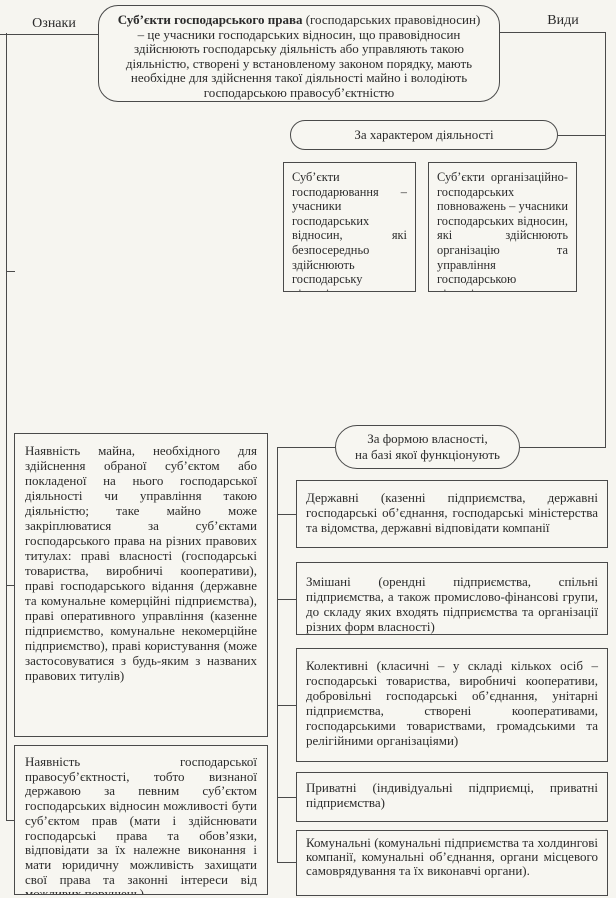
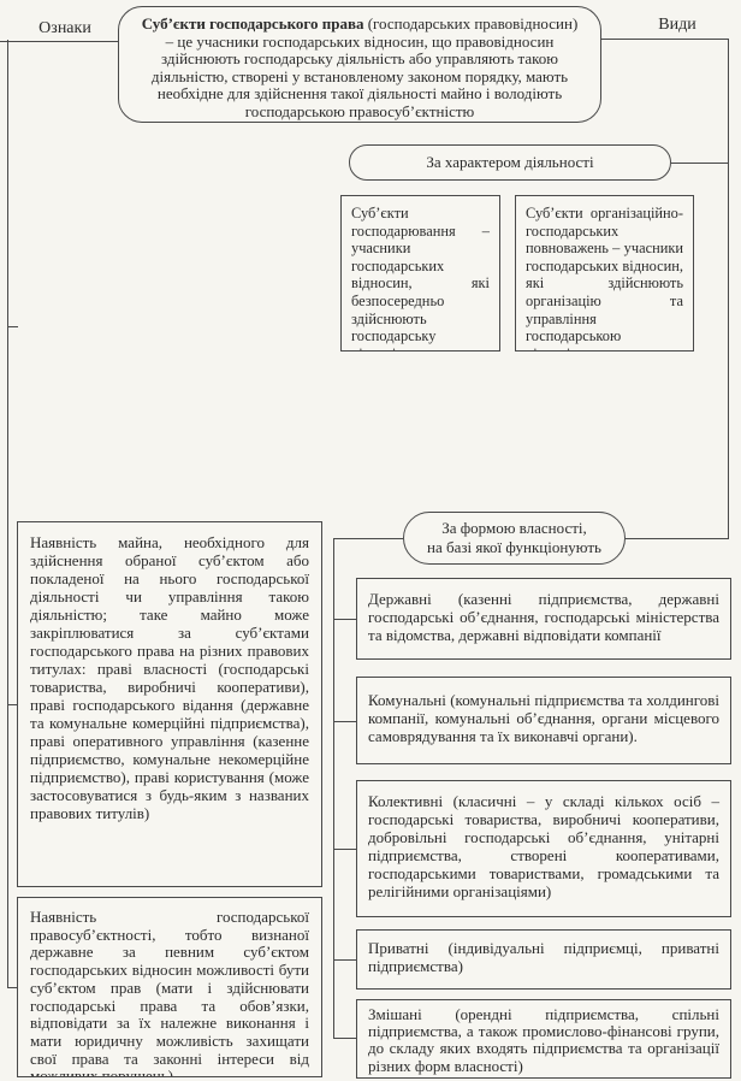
  Ознаки
  Види
  Суб’єкти господарського права (господарських правовідносин) – це учасники господарських відносин, що правовідносин здійснюють господарську діяльність або управляють такою діяльністю, створені у встановленому законом порядку, мають необхідне для здійснення такої діяльності майно і володіють господарською правосуб’єктністю
  Наявність майна, необхідного для здійснення обраної суб’єктом або покладеної на нього господарської діяльності чи управління такою діяльністю; таке майно може закріплюватися за суб’єктами господарського права на різних правових титулах: праві власності (господарські товариства, виробничі кооперативи), праві господарського відання (державне та комунальне комерційні підприємства), праві оперативного управління (казенне підприємство, комунальне некомерційне підприємство), праві користування (може застосовуватися з будь-яким з названих правових титулів)
- Наявність господарської правосуб’єктності, тобто визнаної державою за певним суб’єктом господарських відносин можливості бути суб’єктом прав (мати і здійснювати господарські права та обов’язки, відповідати за їх належне виконання і мати юридичну можливість захищати свої права та законні інтереси від можливих порушень)
+ Наявність господарської правосуб’єктності, тобто визнаної державне за певним суб’єктом господарських відносин можливості бути суб’єктом прав (мати і здійснювати господарські права та обов’язки, відповідати за їх належне виконання і мати юридичну можливість захищати свої права та законні інтереси від можливих порушень)
  За характером діяльності
  Суб’єкти господарювання – учасники господарських відносин, які безпосередньо здійснюють господарську
  Суб’єкти організаційно-господарських повноважень – учасники господарських відносин, які здійснюють організацію та управління господарською
  За формою власності,
  на базі якої функціонують
  Державні (казенні підприємства, державні господарські об’єднання, господарські міністерства та відомства, державні відповідати компанії
- Змішані (орендні підприємства, спільні підприємства, а також промислово-фінансові групи, до складу яких входять підприємства та організації різних форм власності)
+ Комунальні (комунальні підприємства та холдингові компанії, комунальні об’єднання, органи місцевого самоврядування та їх виконавчі органи).
  Колективні (класичні – у складі кількох осіб – господарські товариства, виробничі кооперативи, добровільні господарські об’єднання, унітарні підприємства, створені кооперативами, господарськими товариствами, громадськими та релігійними організаціями)
  Приватні (індивідуальні підприємці, приватні підприємства)
- Комунальні (комунальні підприємства та холдингові компанії, комунальні об’єднання, органи місцевого самоврядування та їх виконавчі органи).
+ Змішані (орендні підприємства, спільні підприємства, а також промислово-фінансові групи, до складу яких входять підприємства та організації різних форм власності)
